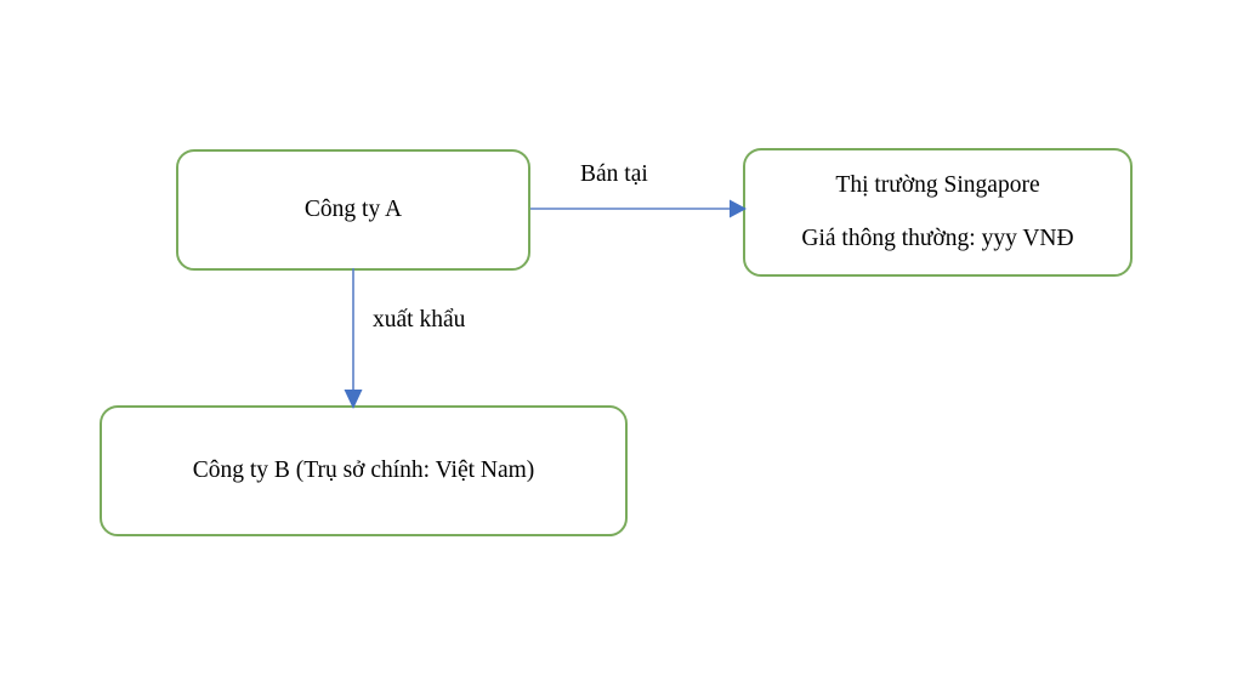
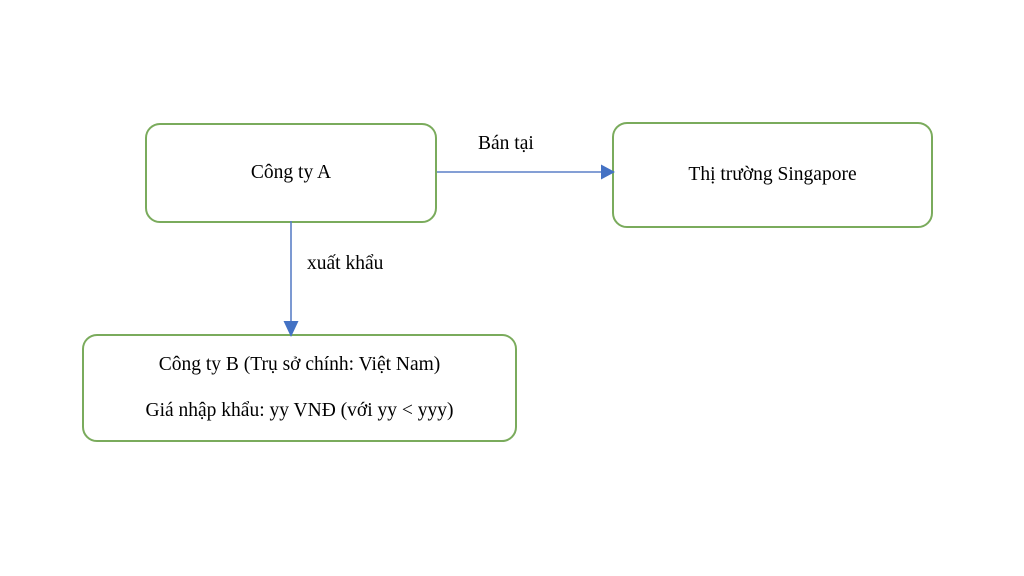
  Công ty A
  Thị trường Singapore
- Giá thông thường: yyy VNĐ
  Công ty B (Trụ sở chính: Việt Nam)
+ Giá nhập khẩu: yy VNĐ (với yy < yyy)
  Bán tại
  xuất khẩu
